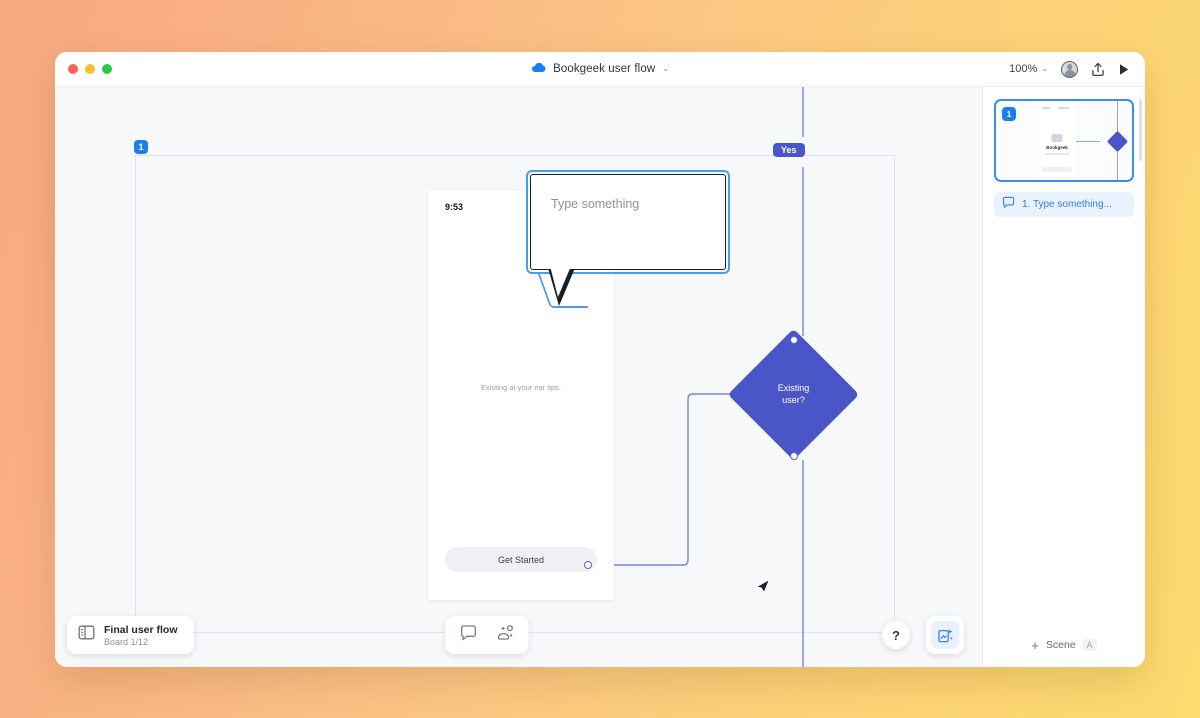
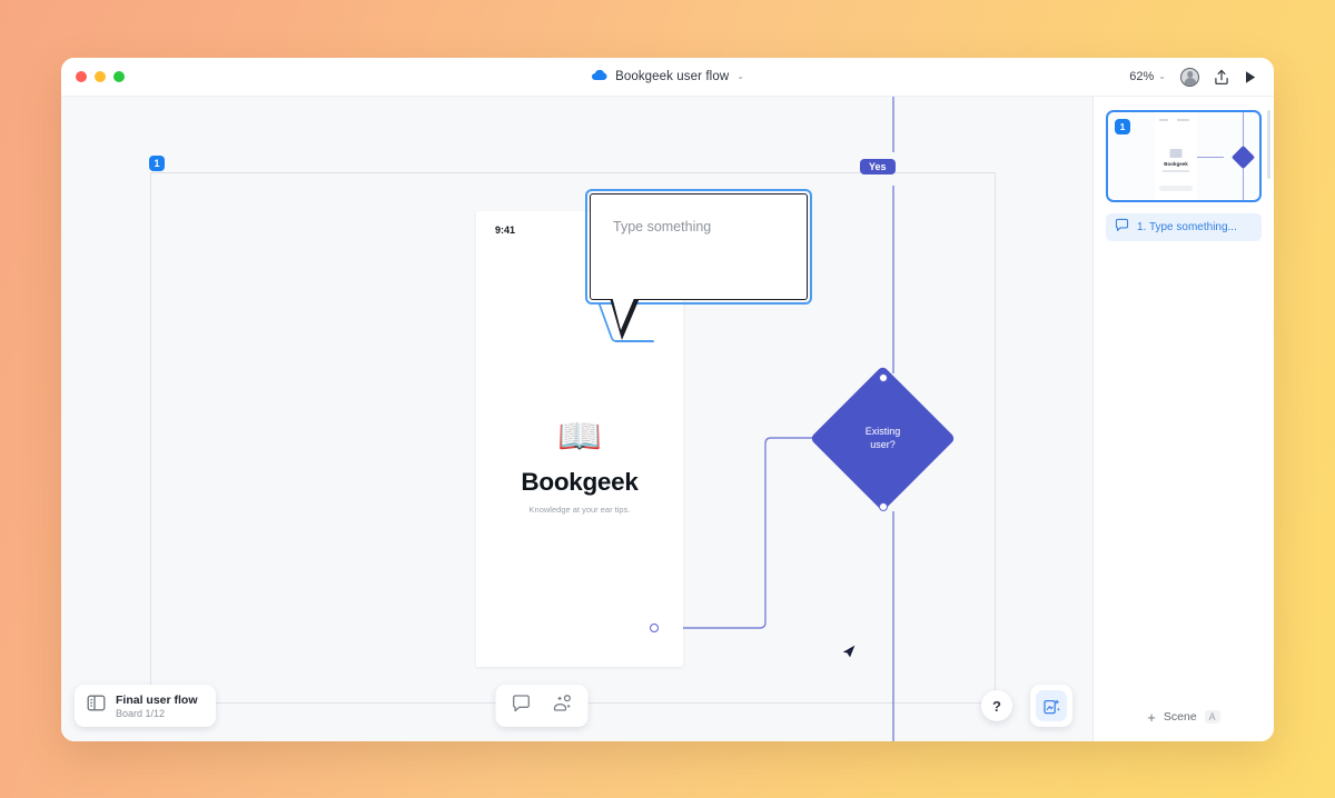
  Bookgeek user flow
  ⌄
- 100%
+ 62%
  ⌄
  1
- 9:53
+ 9:41
+ 📖
+ Bookgeek
- Existing at your ear tips.
+ Knowledge at your ear tips.
- Get Started
  Yes
  Existing
  user?
  Type something
  Final user flow
  Board 1/12
  ?
  1
  1. Type something...
  +
  Scene
  A
